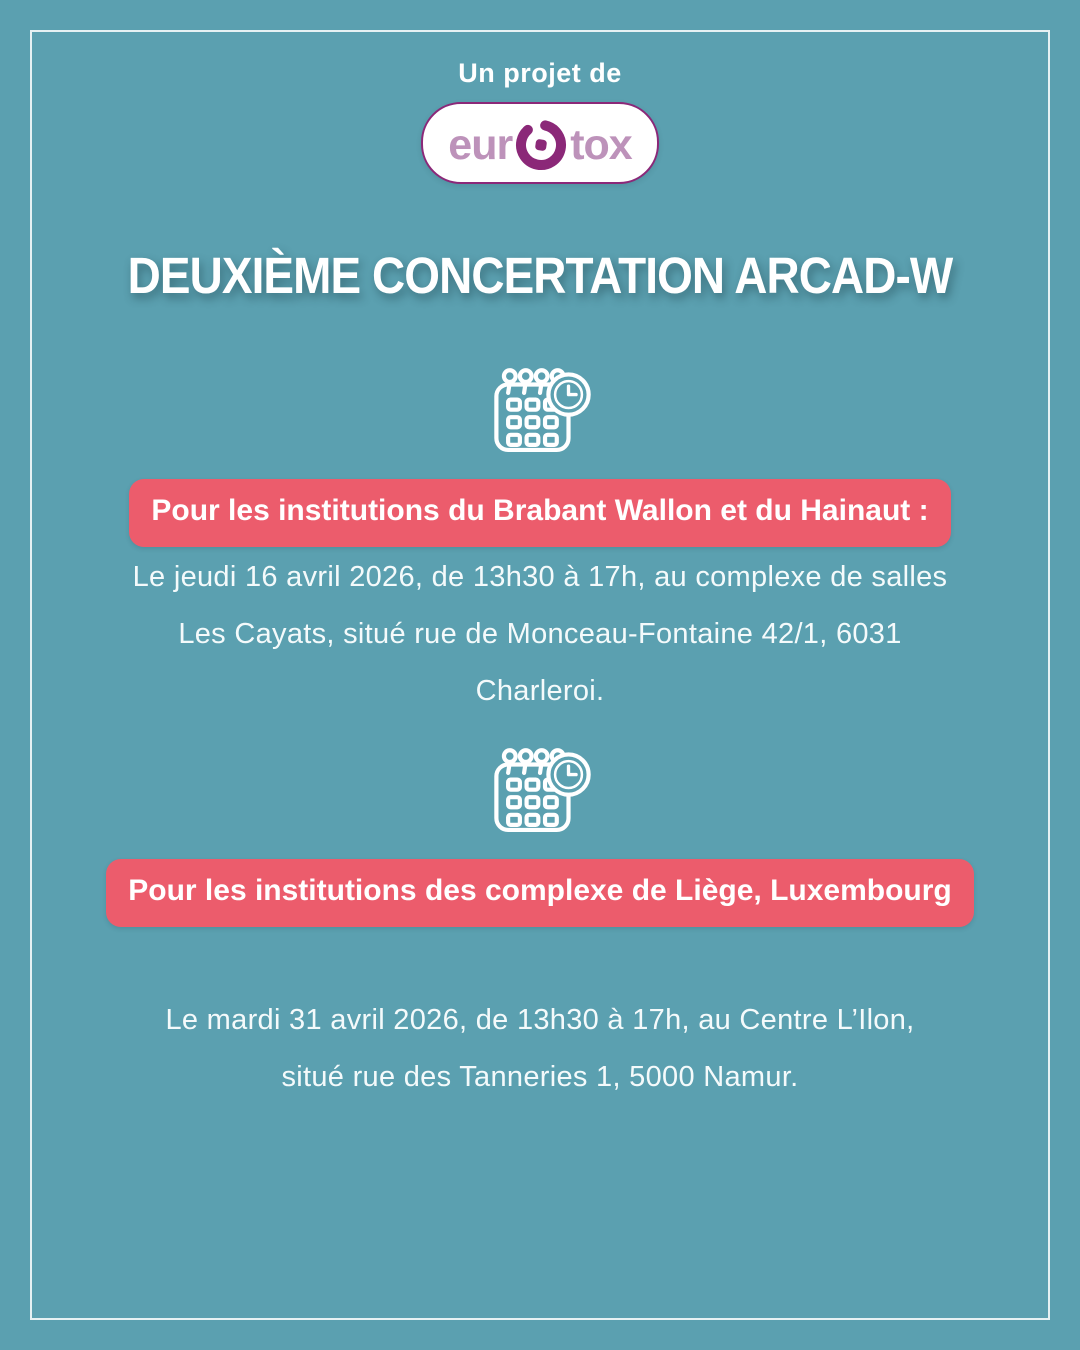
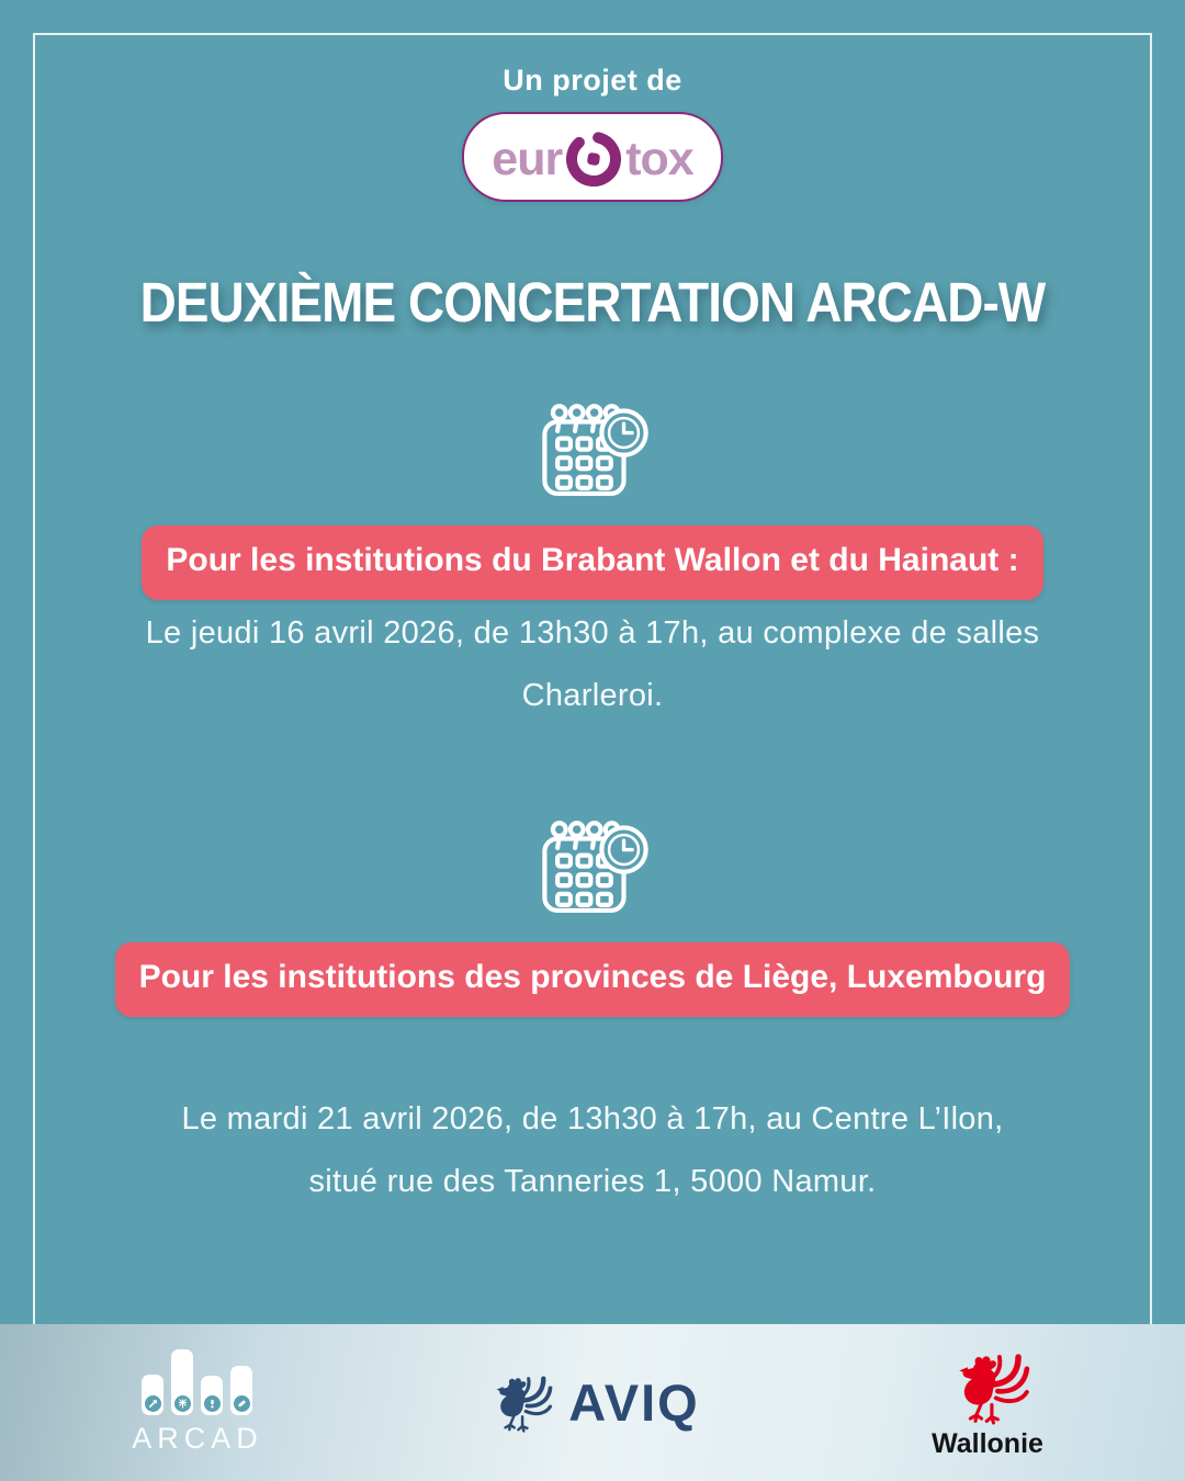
  Un projet de
  eur
  tox
  DEUXIÈME CONCERTATION ARCAD-W
  Pour les institutions du Brabant Wallon et du Hainaut :
  Le jeudi 16 avril 2026, de 13h30 à 17h, au complexe de salles
- Les Cayats, situé rue de Monceau-Fontaine 42/1, 6031
  Charleroi.
- Pour les institutions des complexe de Liège, Luxembourg
+ Pour les institutions des provinces de Liège, Luxembourg
- Le mardi 31 avril 2026, de 13h30 à 17h, au Centre L’Ilon,
+ Le mardi 21 avril 2026, de 13h30 à 17h, au Centre L’Ilon,
  situé rue des Tanneries 1, 5000 Namur.
+ ARCAD
+ AVIQ
+ Wallonie
